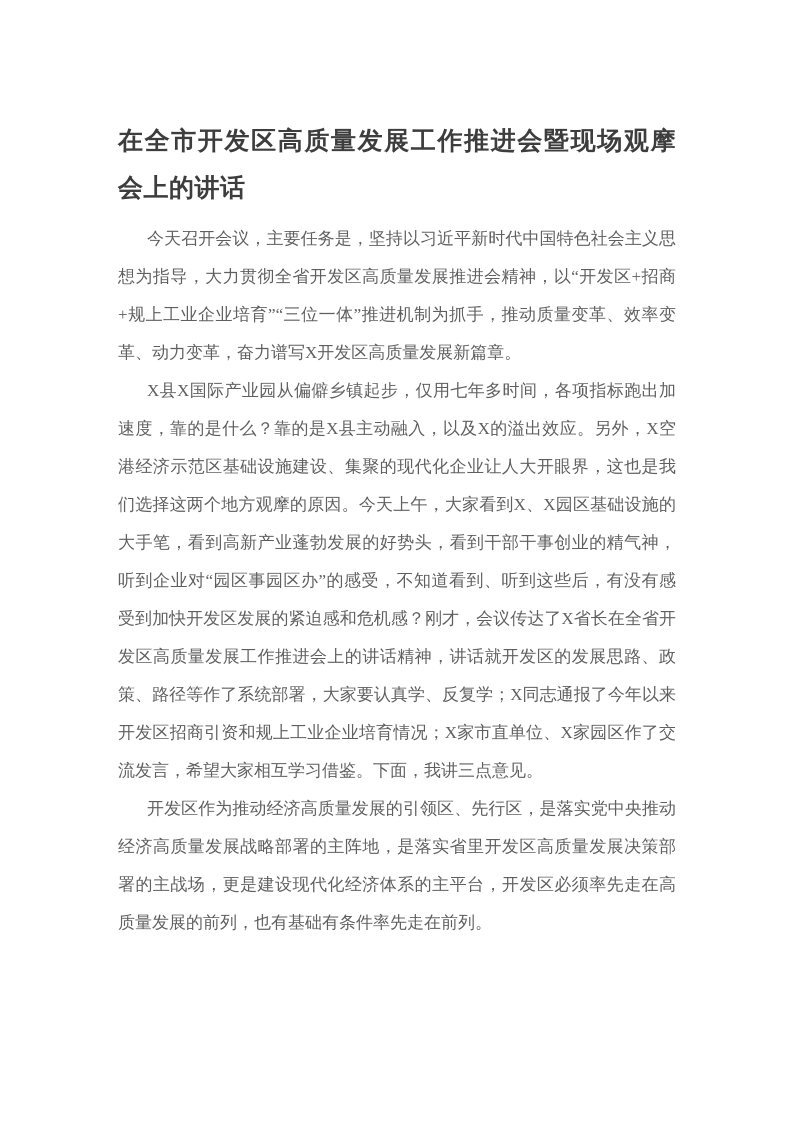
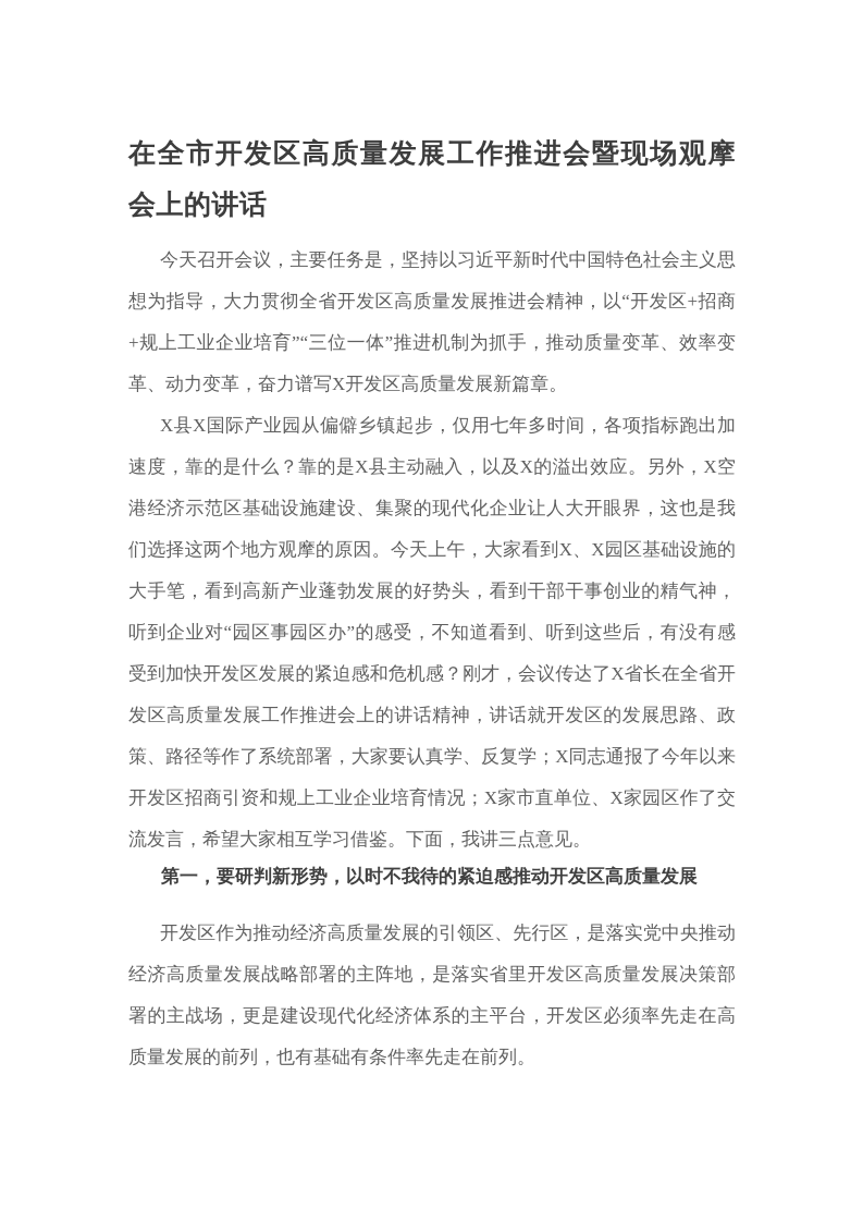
  在全市开发区高质量发展工作推进会暨现场观摩会上的讲话
  今天召开会议，主要任务是，坚持以习近平新时代中国特色社会主义思想为指导，大力贯彻全省开发区高质量发展推进会精神，以“开发区+招商+规上工业企业培育”“三位一体”推进机制为抓手，推动质量变革、效率变革、动力变革，奋力谱写X开发区高质量发展新篇章。
  X县X国际产业园从偏僻乡镇起步，仅用七年多时间，各项指标跑出加速度，靠的是什么？靠的是X县主动融入，以及X的溢出效应。另外，X空港经济示范区基础设施建设、集聚的现代化企业让人大开眼界，这也是我们选择这两个地方观摩的原因。今天上午，大家看到X、X园区基础设施的大手笔，看到高新产业蓬勃发展的好势头，看到干部干事创业的精气神，听到企业对“园区事园区办”的感受，不知道看到、听到这些后，有没有感受到加快开发区发展的紧迫感和危机感？刚才，会议传达了X省长在全省开发区高质量发展工作推进会上的讲话精神，讲话就开发区的发展思路、政策、路径等作了系统部署，大家要认真学、反复学；X同志通报了今年以来开发区招商引资和规上工业企业培育情况；X家市直单位、X家园区作了交流发言，希望大家相互学习借鉴。下面，我讲三点意见。
+ 第一，要研判新形势，以时不我待的紧迫感推动开发区高质量发展
  开发区作为推动经济高质量发展的引领区、先行区，是落实党中央推动经济高质量发展战略部署的主阵地，是落实省里开发区高质量发展决策部署的主战场，更是建设现代化经济体系的主平台，开发区必须率先走在高质量发展的前列，也有基础有条件率先走在前列。
